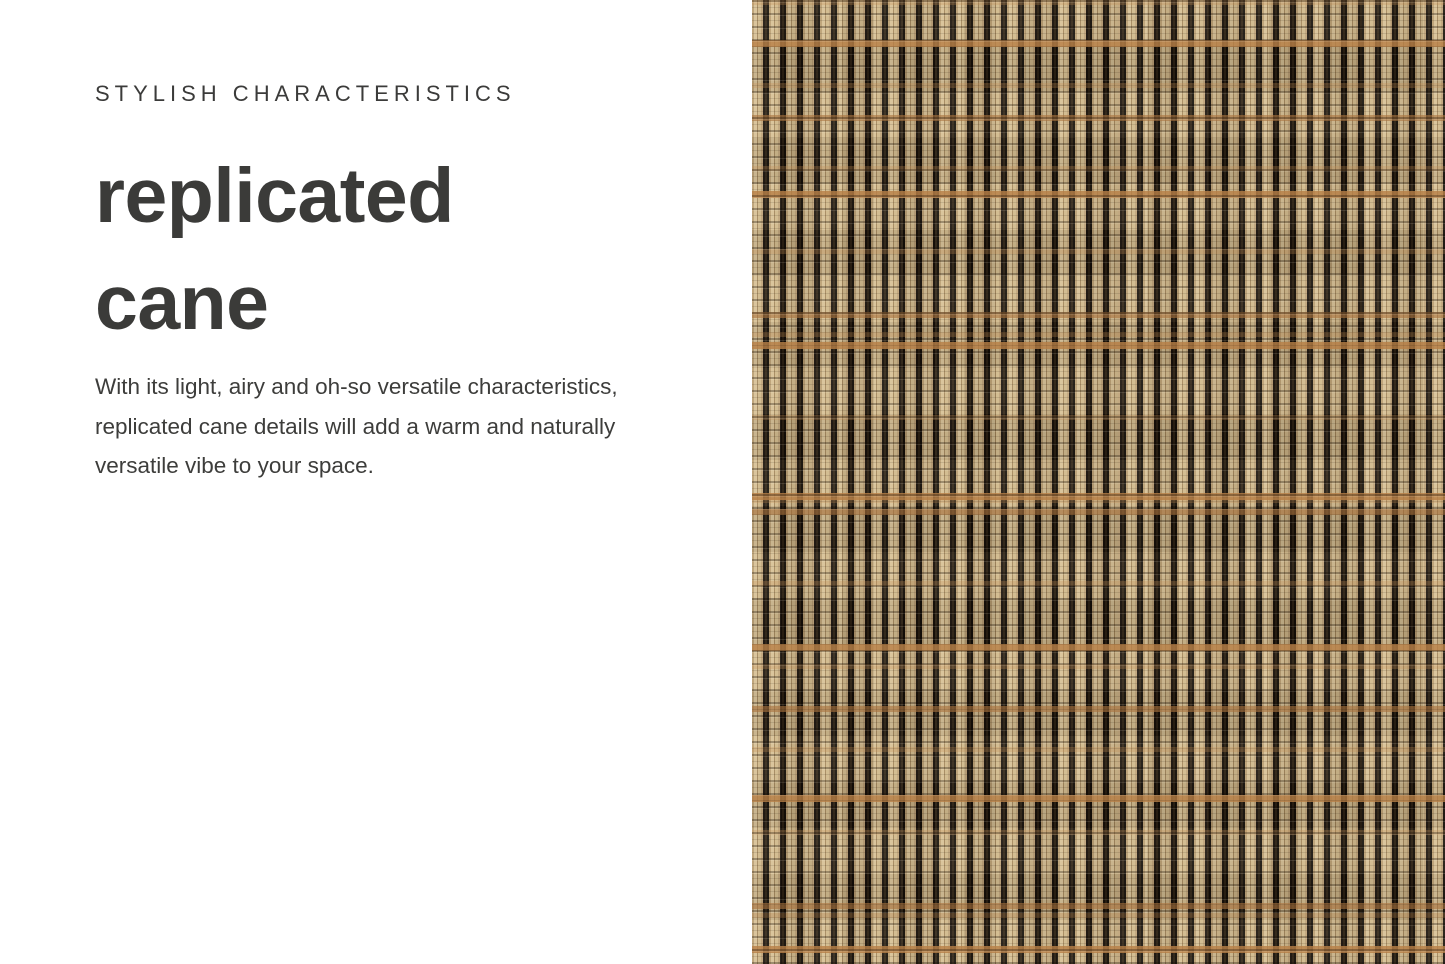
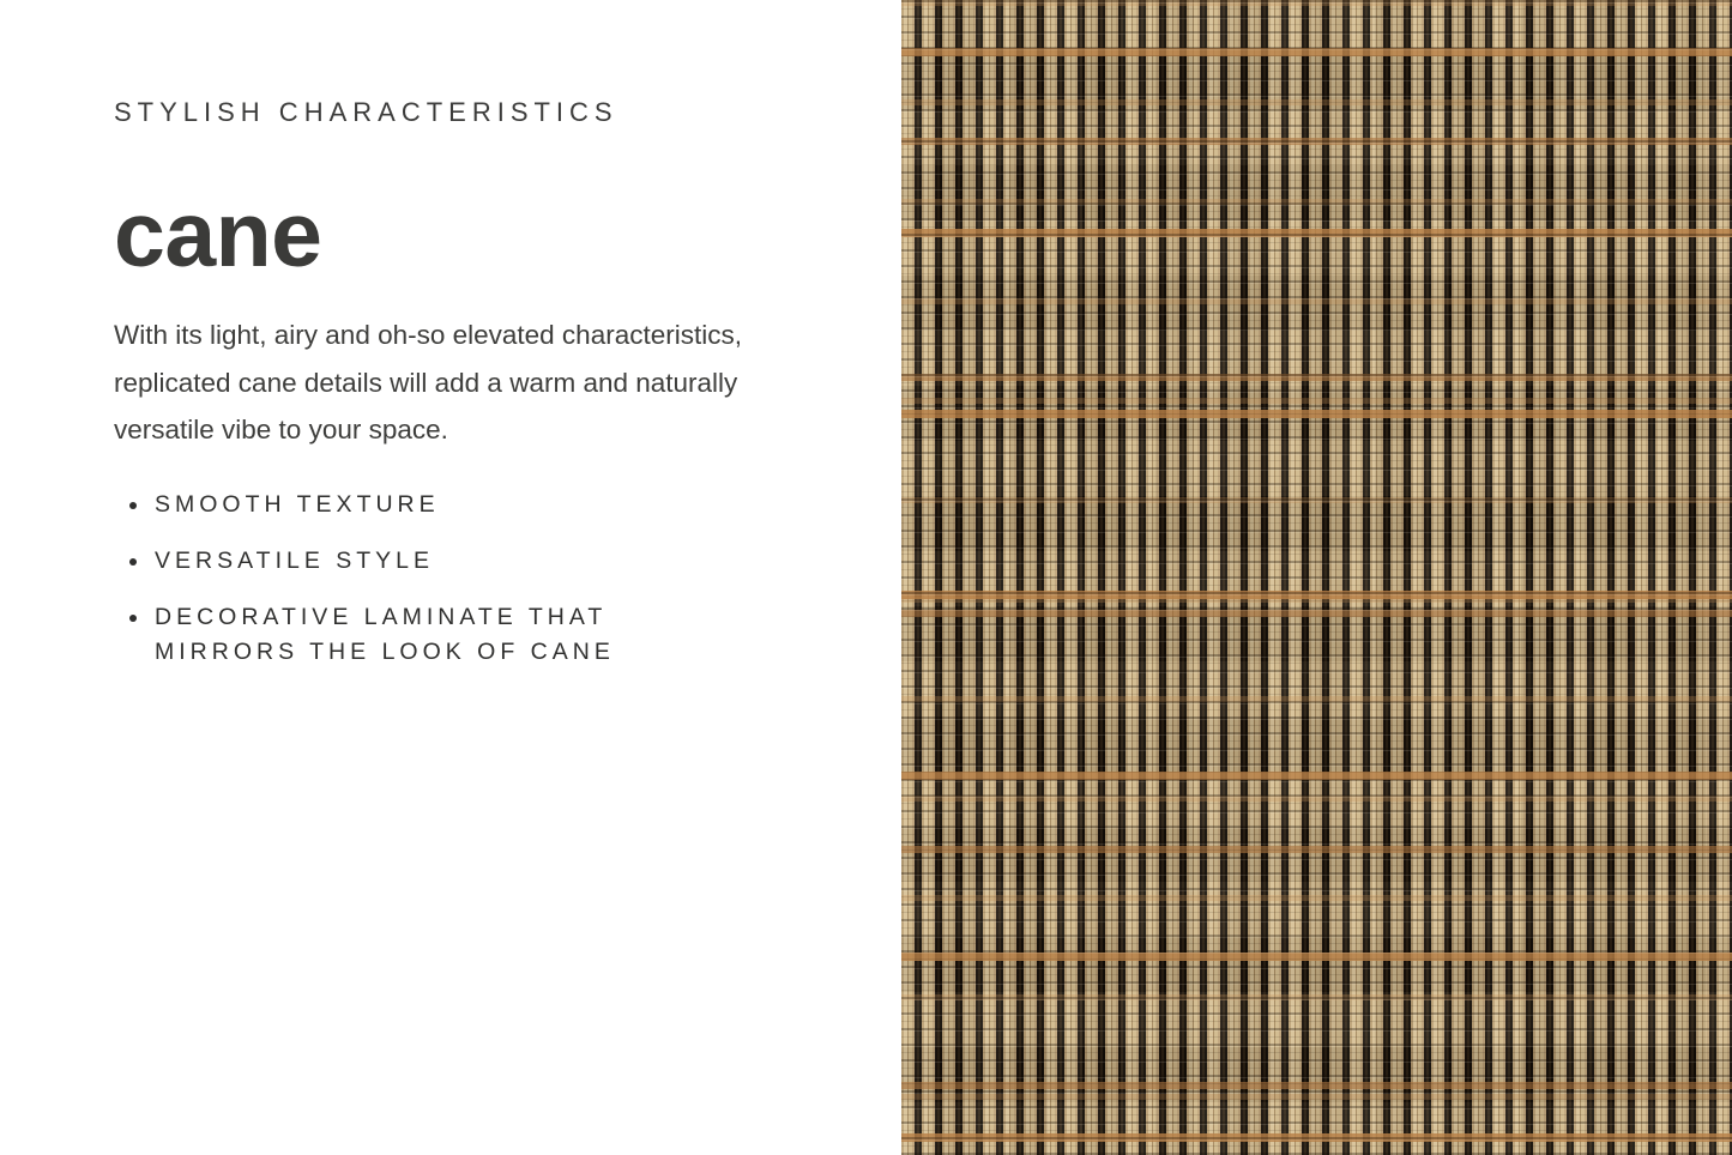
  STYLISH CHARACTERISTICS
- replicated
  cane
- With its light, airy and oh-so versatile characteristics, replicated cane details will add a warm and naturally versatile vibe to your space.
+ With its light, airy and oh-so elevated characteristics, replicated cane details will add a warm and naturally versatile vibe to your space.
+ SMOOTH TEXTURE
+ VERSATILE STYLE
+ DECORATIVE LAMINATE THAT MIRRORS THE LOOK OF CANE
